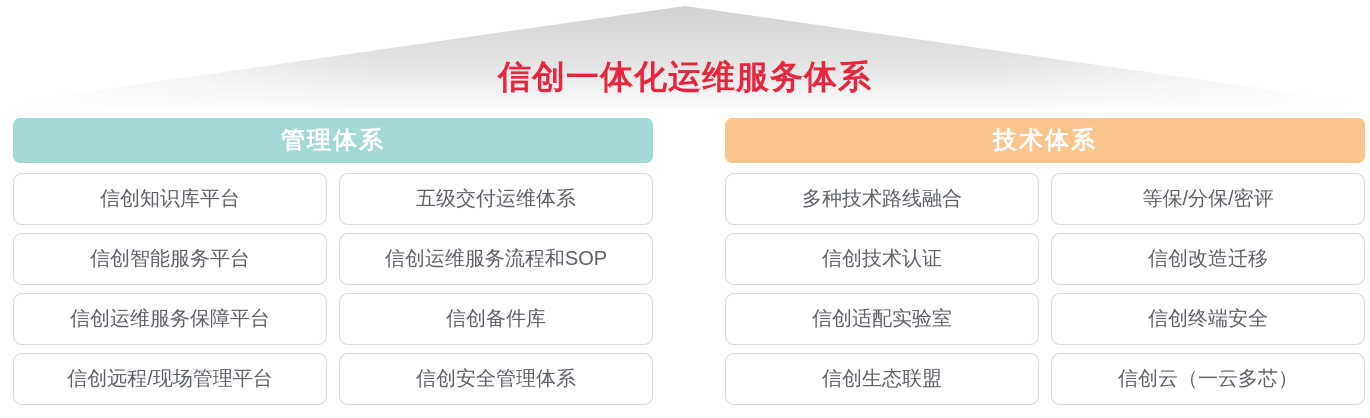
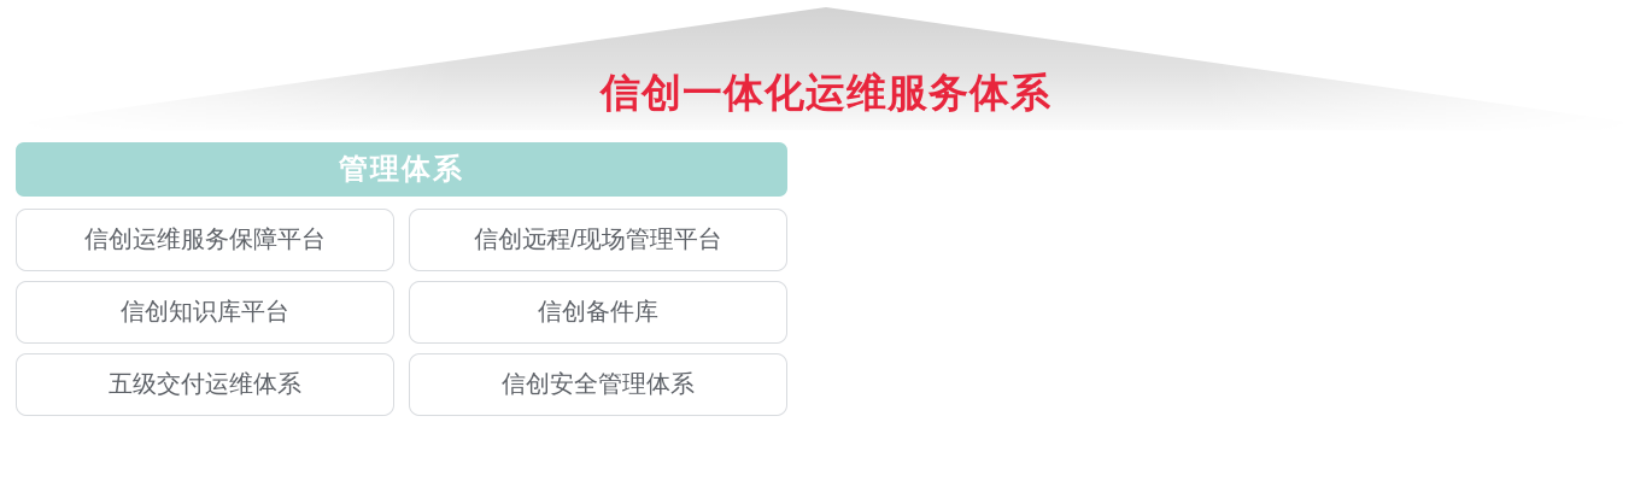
  信创一体化运维服务体系
  管理体系
- 信创知识库平台
+ 信创运维服务保障平台
- 五级交付运维体系
+ 信创远程/现场管理平台
- 信创智能服务平台
- 信创运维服务流程和SOP
- 信创运维服务保障平台
+ 信创知识库平台
  信创备件库
- 信创远程/现场管理平台
+ 五级交付运维体系
  信创安全管理体系
- 技术体系
- 多种技术路线融合
- 等保/分保/密评
- 信创技术认证
- 信创改造迁移
- 信创适配实验室
- 信创终端安全
- 信创生态联盟
- 信创云（一云多芯）
